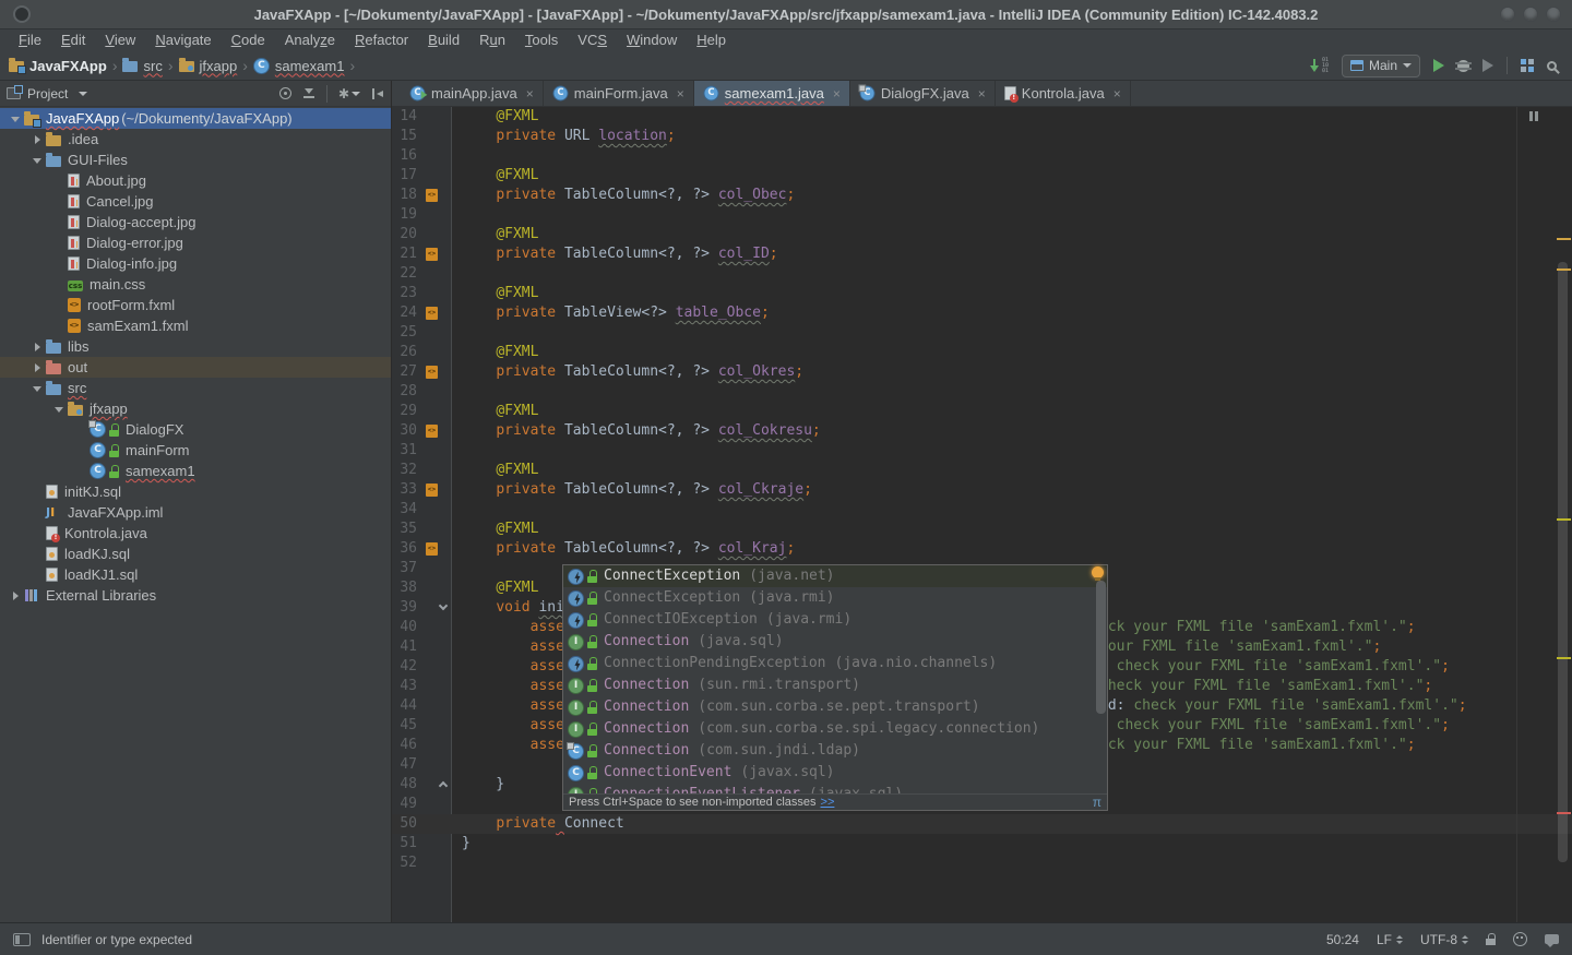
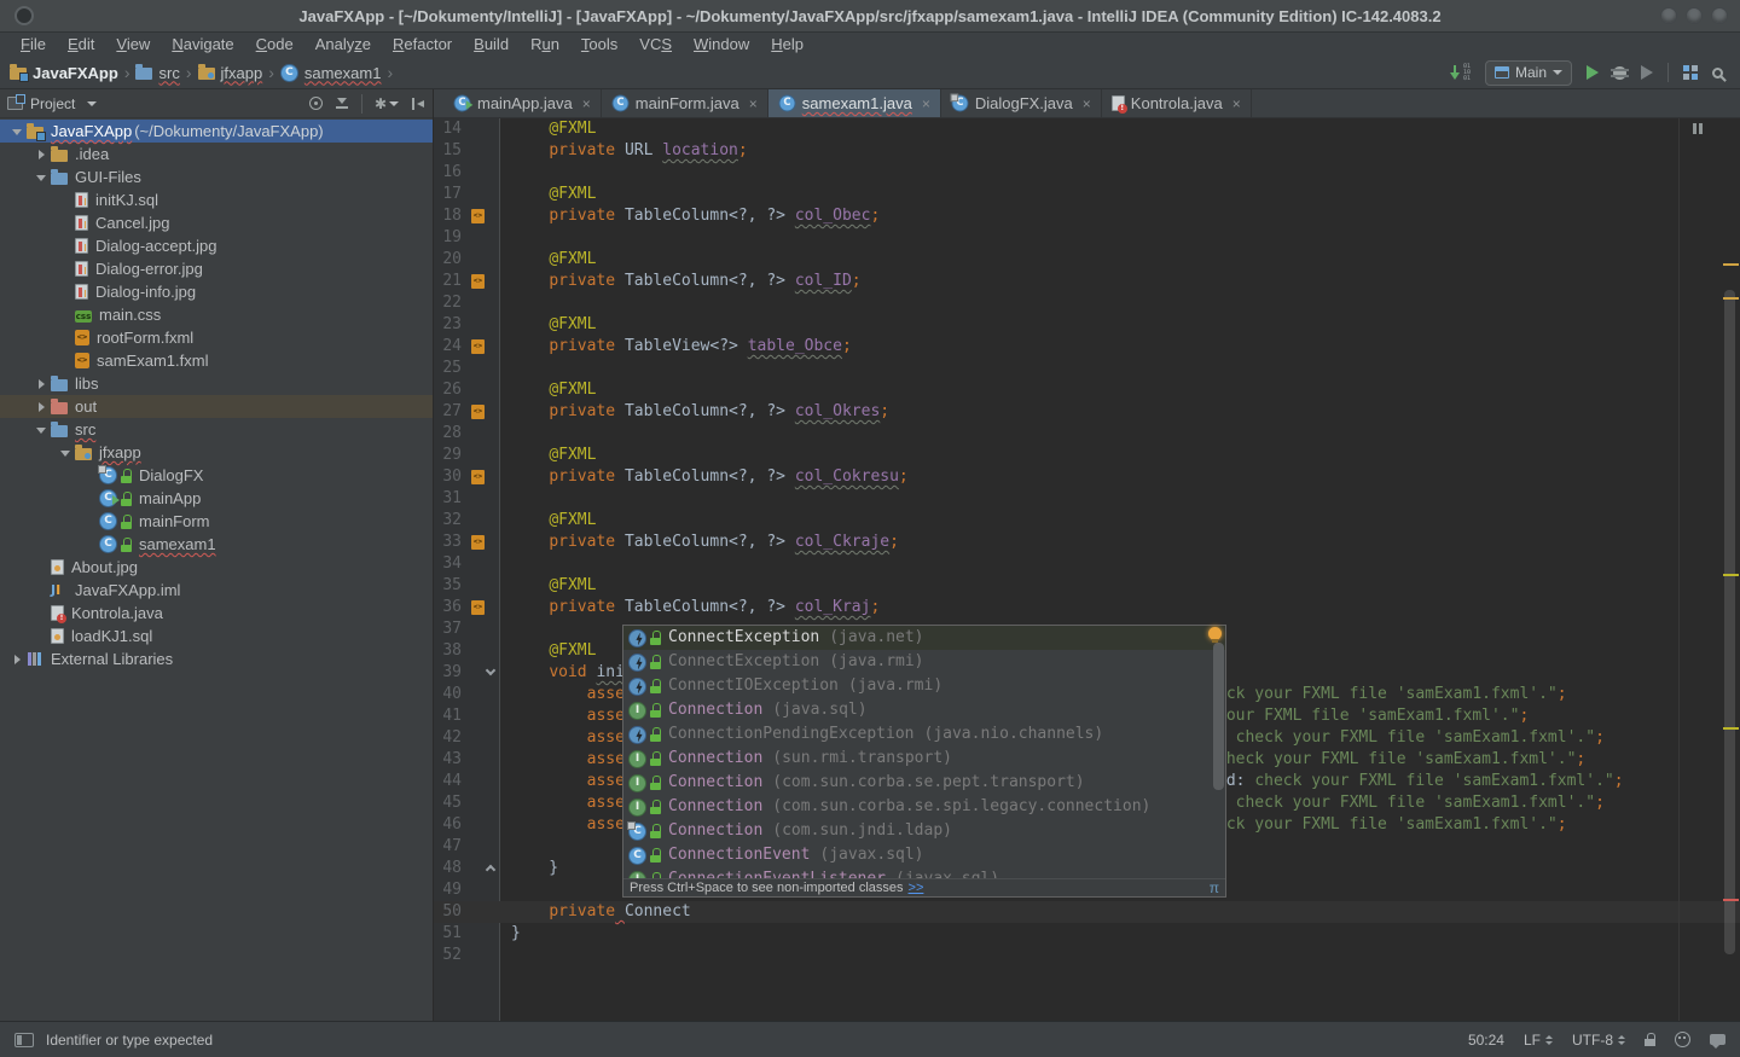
- JavaFXApp - [~/Dokumenty/JavaFXApp] - [JavaFXApp] - ~/Dokumenty/JavaFXApp/src/jfxapp/samexam1.java - IntelliJ IDEA (Community Edition) IC-142.4083.2
+ JavaFXApp - [~/Dokumenty/IntelliJ] - [JavaFXApp] - ~/Dokumenty/JavaFXApp/src/jfxapp/samexam1.java - IntelliJ IDEA (Community Edition) IC-142.4083.2
  File
  Edit
  View
  Navigate
  Code
  Analyze
  Refactor
  Build
  Run
  Tools
  VCS
  Window
  Help
  JavaFXApp
  ›
  src
  ›
  jfxapp
  ›
  samexam1
  ›
  Main
  Project
  ✱
  JavaFXApp
  (~/Dokumenty/JavaFXApp)
  .idea
  GUI-Files
- About.jpg
+ initKJ.sql
  Cancel.jpg
  Dialog-accept.jpg
  Dialog-error.jpg
  Dialog-info.jpg
  main.css
  rootForm.fxml
  samExam1.fxml
  libs
  out
  src
  jfxapp
  DialogFX
+ mainApp
  mainForm
  samexam1
- initKJ.sql
+ About.jpg
  JavaFXApp.iml
  Kontrola.java
- loadKJ.sql
  loadKJ1.sql
  External Libraries
  mainApp.java
  ×
  mainForm.java
  ×
  samexam1.java
  ×
  DialogFX.java
  ×
  Kontrola.java
  ×
  14
  @FXML
  15
  private URL location;
  16
  17
  @FXML
  18
  private TableColumn<?, ?> col_Obec;
  19
  20
  @FXML
  21
  private TableColumn<?, ?> col_ID;
  22
  23
  @FXML
  24
  private TableView<?> table_Obce;
  25
  26
  @FXML
  27
  private TableColumn<?, ?> col_Okres;
  28
  29
  @FXML
  30
  private TableColumn<?, ?> col_Cokresu;
  31
  32
  @FXML
  33
  private TableColumn<?, ?> col_Ckraje;
  34
  35
  @FXML
  36
  private TableColumn<?, ?> col_Kraj;
  37
  38
  @FXML
  39
  40
  ck your FXML file 'samExam1.fxml'.";
  41
  our FXML file 'samExam1.fxml'.";
  42
  check your FXML file 'samExam1.fxml'.";
  43
  heck your FXML file 'samExam1.fxml'.";
  44
  d: check your FXML file 'samExam1.fxml'.";
  45
  check your FXML file 'samExam1.fxml'.";
  46
  ck your FXML file 'samExam1.fxml'.";
  47
  48
  }
  49
  50
  private Connect
  51
  }
  52
  ConnectException
  (java.net)
  ConnectException
  (java.rmi)
  ConnectIOException
  (java.rmi)
  Connection
  (java.sql)
  ConnectionPendingException
  (java.nio.channels)
  Connection
  (sun.rmi.transport)
  Connection
  (com.sun.corba.se.pept.transport)
  Connection
  (com.sun.corba.se.spi.legacy.connection)
  Connection
  (com.sun.jndi.ldap)
  ConnectionEvent
  (javax.sql)
  Press Ctrl+Space to see non-imported classes
  >>
  π
  Identifier or type expected
  50:24
  LF
  UTF-8
